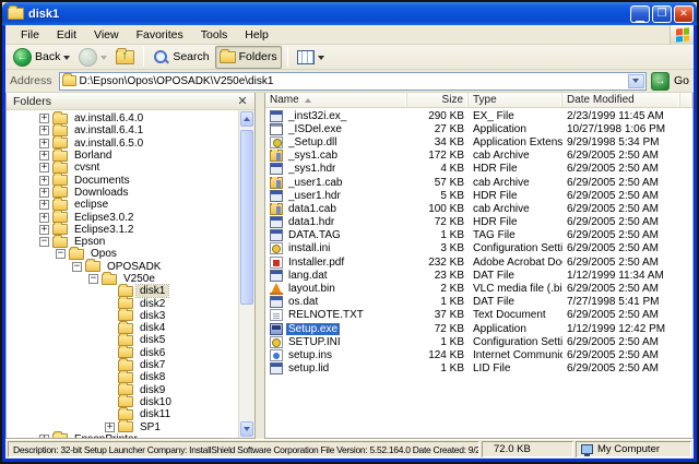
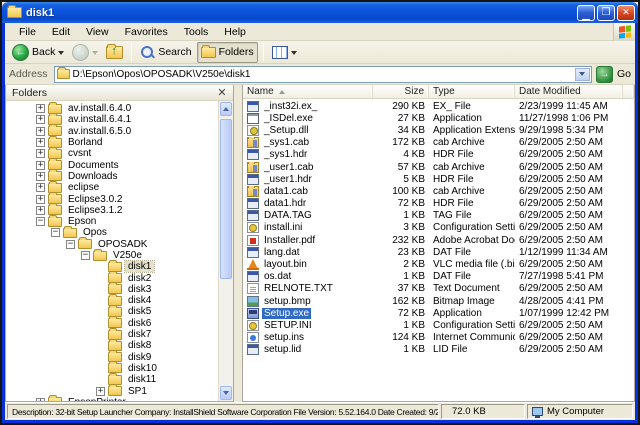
  disk1
  ▁
  ❐
  ✕
  File
  Edit
  View
  Favorites
  Tools
  Help
  ←
  Back
  →
  Search
  Folders
  Address
  D:\Epson\Opos\OPOSADK\V250e\disk1
  →
  Go
  Folders
  ✕
  +
  av.install.6.4.0
  +
  av.install.6.4.1
  +
  av.install.6.5.0
  +
  Borland
  +
  cvsnt
  +
  Documents
  +
  Downloads
  +
  eclipse
  +
  Eclipse3.0.2
  +
  Eclipse3.1.2
  −
  Epson
  −
  Opos
  −
  OPOSADK
  −
  V250e
  disk1
  disk2
  disk3
  disk4
  disk5
  disk6
  disk7
  disk8
  disk9
  disk10
  disk11
  +
  SP1
  Name
  Size
  Type
  Date Modified
  _inst32i.ex_
  290 KB
  EX_ File
  2/23/1999 11:45 AM
  _ISDel.exe
  27 KB
  Application
- 10/27/1998 1:06 PM
+ 11/27/1998 1:06 PM
  _Setup.dll
  34 KB
  Application Extens
  9/29/1998 5:34 PM
  _sys1.cab
  172 KB
  cab Archive
  6/29/2005 2:50 AM
  _sys1.hdr
  4 KB
  HDR File
  6/29/2005 2:50 AM
  _user1.cab
  57 KB
  cab Archive
  6/29/2005 2:50 AM
  _user1.hdr
  5 KB
  HDR File
  6/29/2005 2:50 AM
  data1.cab
  100 KB
  cab Archive
  6/29/2005 2:50 AM
  data1.hdr
  72 KB
  HDR File
  6/29/2005 2:50 AM
  DATA.TAG
  1 KB
  TAG File
  6/29/2005 2:50 AM
  install.ini
  3 KB
  Configuration Setti
  6/29/2005 2:50 AM
  Installer.pdf
  232 KB
  Adobe Acrobat Do
  6/29/2005 2:50 AM
  lang.dat
  23 KB
  DAT File
  1/12/1999 11:34 AM
  layout.bin
  2 KB
  VLC media file (.bi
  6/29/2005 2:50 AM
  os.dat
  1 KB
  DAT File
  7/27/1998 5:41 PM
  RELNOTE.TXT
  37 KB
  Text Document
  6/29/2005 2:50 AM
+ setup.bmp
+ 162 KB
+ Bitmap Image
+ 4/28/2005 4:41 PM
  Setup.exe
  72 KB
  Application
- 1/12/1999 12:42 PM
+ 1/07/1999 12:42 PM
  SETUP.INI
  1 KB
  Configuration Setti
  6/29/2005 2:50 AM
  setup.ins
  124 KB
  Internet Communic
  6/29/2005 2:50 AM
  setup.lid
  1 KB
  LID File
  6/29/2005 2:50 AM
  Description: 32-bit Setup Launcher Company: InstallShield Software Corporation File Version: 5.52.164.0 Date Created: 9/2
  72.0 KB
  My Computer
